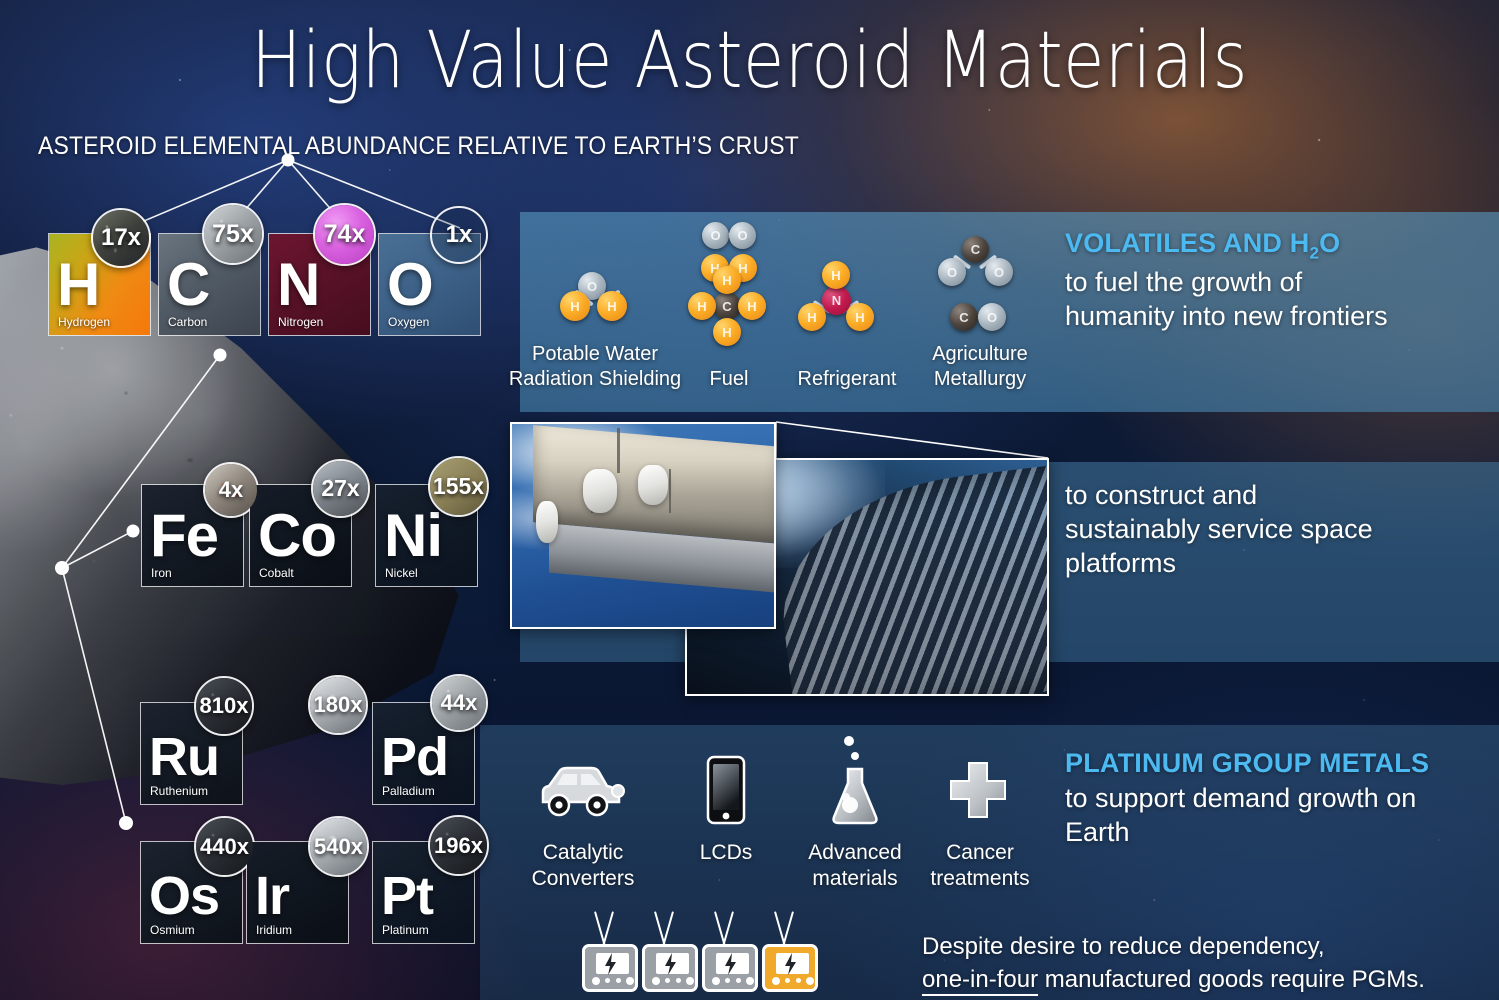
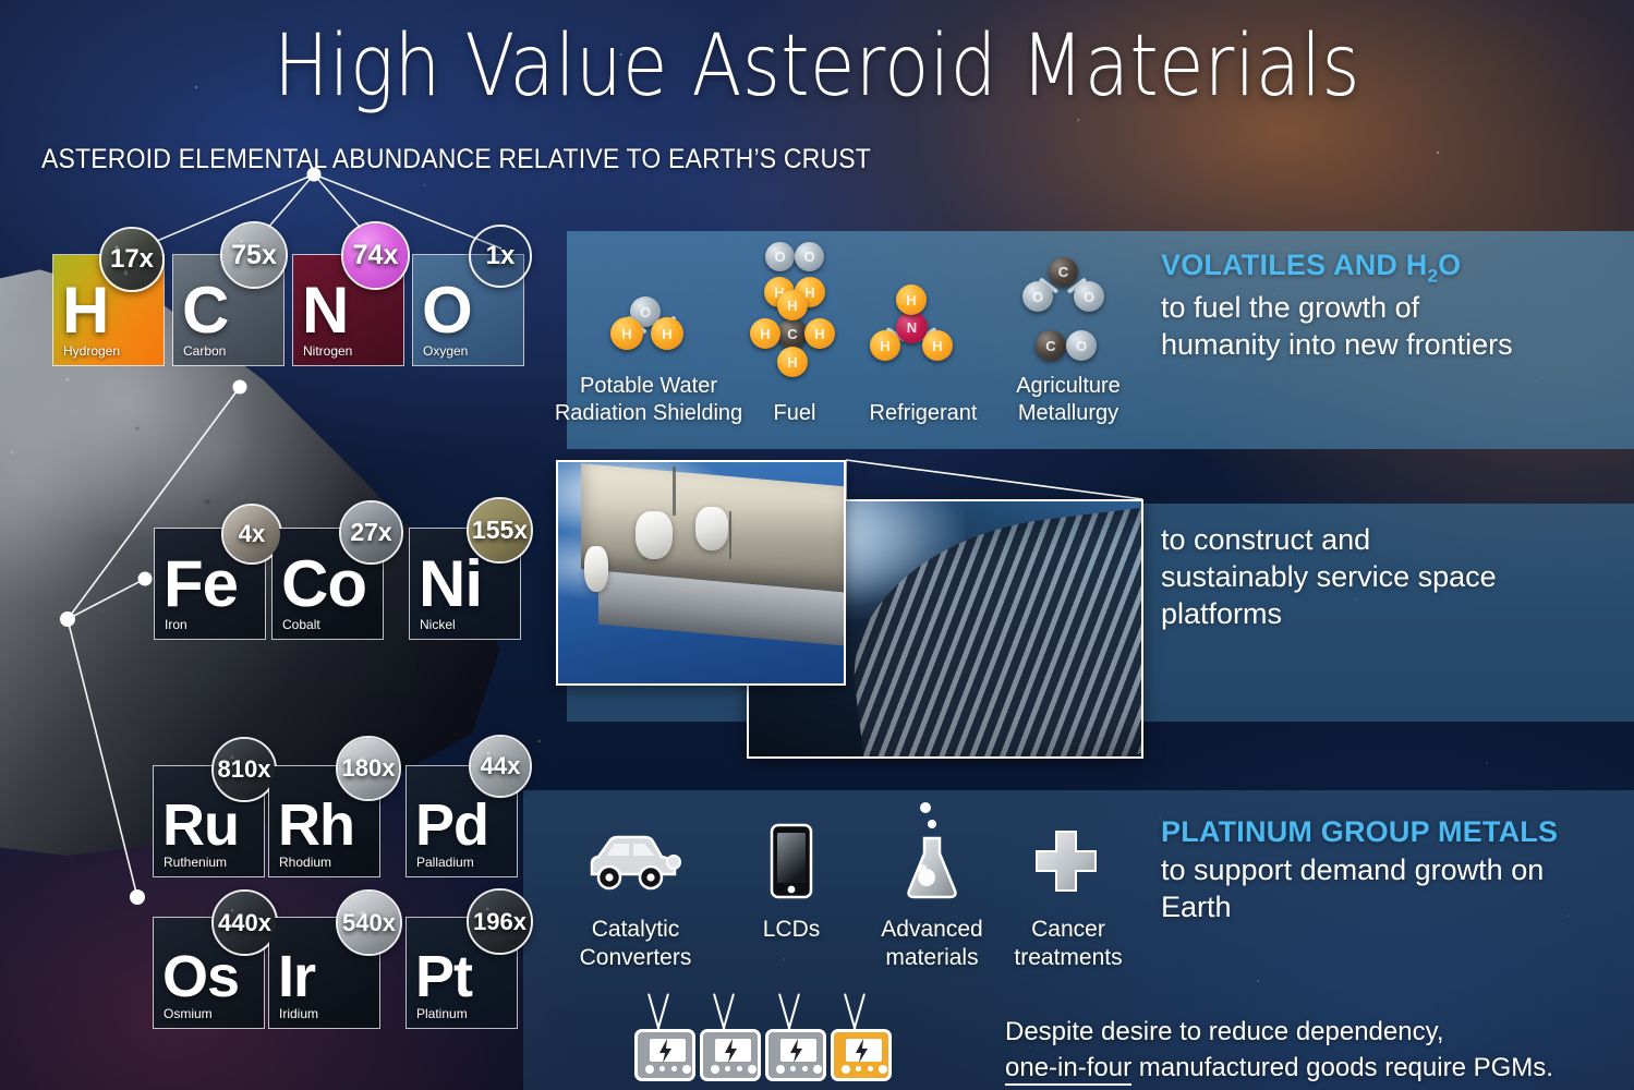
  High Value Asteroid Materials
  ASTEROID ELEMENTAL ABUNDANCE RELATIVE TO EARTH’S CRUST
  H
  Hydrogen
  17x
  C
  Carbon
  75x
  N
  Nitrogen
  74x
  O
  Oxygen
  1x
  Fe
  Iron
  4x
  Co
  Cobalt
  27x
  Ni
  Nickel
  155x
  Ru
  Ruthenium
  810x
+ Rh
+ Rhodium
  180x
  Pd
  Palladium
  44x
  Os
  Osmium
  440x
  Ir
  Iridium
  540x
  Pt
  Platinum
  196x
  O
  H
  H
  Potable Water
  Radiation Shielding
  O
  O
  H
  H
  C
  H
  H
  H
  H
  Fuel
  N
  H
  H
  H
  Refrigerant
  C
  O
  O
  C
  O
  Agriculture
  Metallurgy
  VOLATILES AND H2O
  to fuel the growth of
  humanity into new frontiers
  to construct and
  sustainably service space
  platforms
  PLATINUM GROUP METALS
  to support demand growth on
  Earth
  Catalytic
  Converters
  LCDs
  Advanced
  materials
  Cancer
  treatments
  Despite desire to reduce dependency,
  one-in-four manufactured goods require PGMs.
